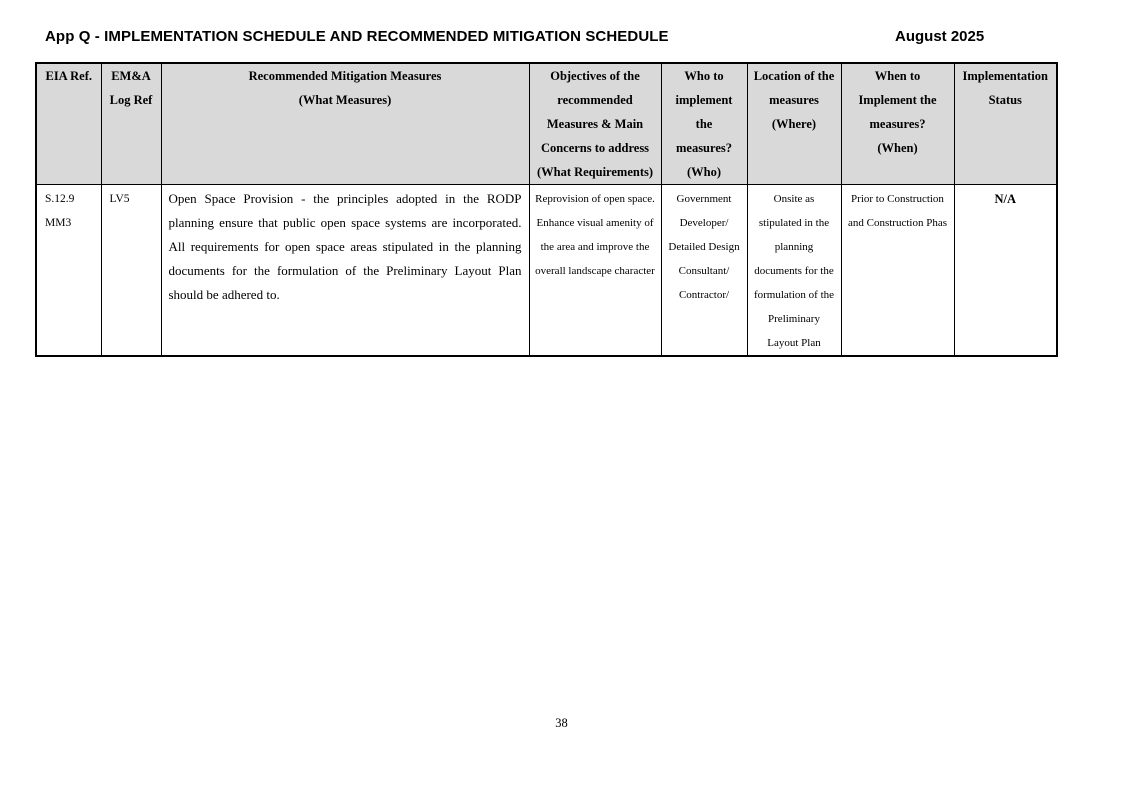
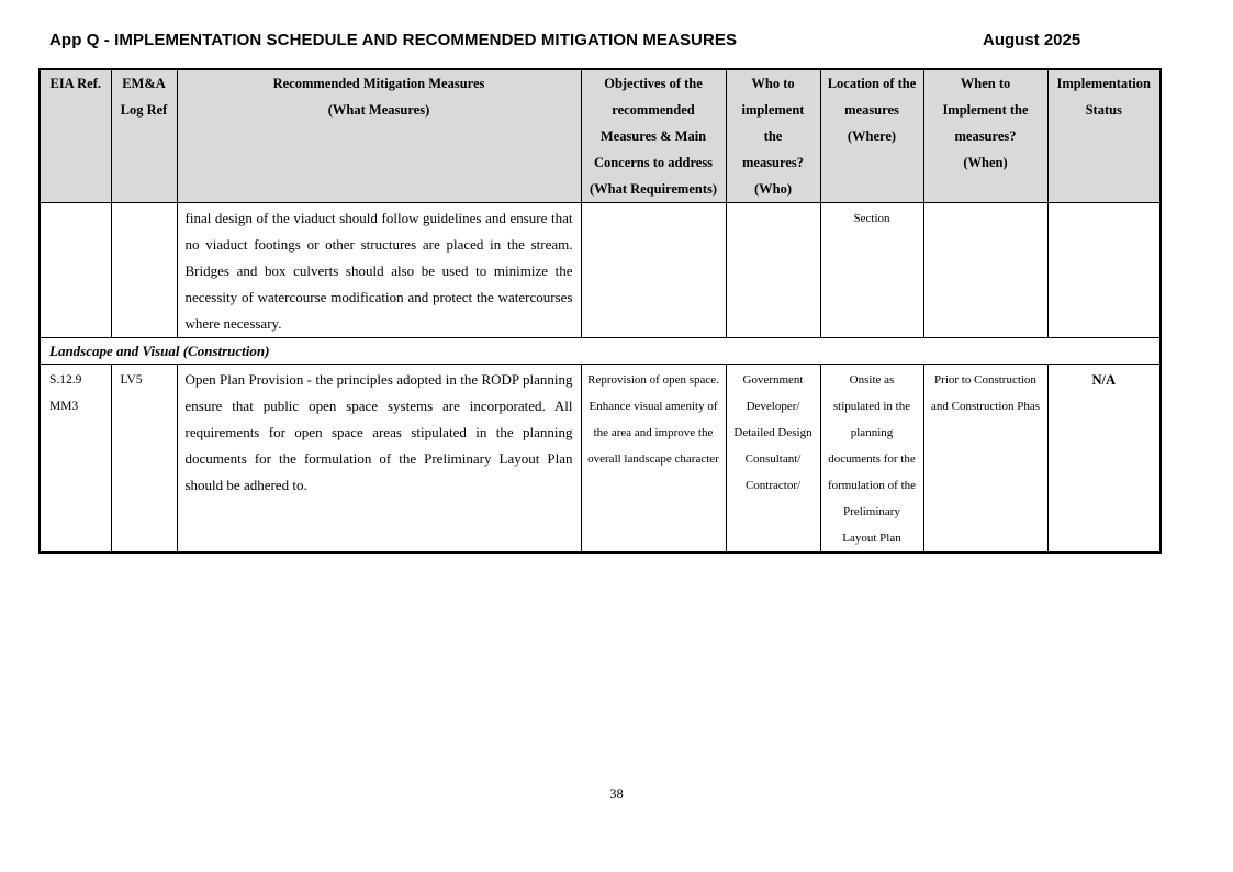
- App Q - IMPLEMENTATION SCHEDULE AND RECOMMENDED MITIGATION SCHEDULE
+ App Q - IMPLEMENTATION SCHEDULE AND RECOMMENDED MITIGATION MEASURES
  August 2025
  EIA Ref.	EM&A Log Ref	Recommended Mitigation Measures (What Measures)	Objectives of the recommended Measures & Main Concerns to address (What Requirements)	Who to implement the measures? (Who)	Location of the measures (Where)	When to Implement the measures? (When)	Implementation Status
+ 		final design of the viaduct should follow guidelines and ensure that no viaduct footings or other structures are placed in the stream. Bridges and box culverts should also be used to minimize the necessity of watercourse modification and protect the watercourses where necessary.			Section
+ Landscape and Visual (Construction)
- S.12.9 MM3	LV5	Open Space Provision - the principles adopted in the RODP planning ensure that public open space systems are incorporated. All requirements for open space areas stipulated in the planning documents for the formulation of the Preliminary Layout Plan should be adhered to.	Reprovision of open space. Enhance visual amenity of the area and improve the overall landscape character	Government Developer/ Detailed Design Consultant/ Contractor/	Onsite as stipulated in the planning documents for the formulation of the Preliminary Layout Plan	Prior to Construction and Construction Phas	N/A
+ S.12.9 MM3	LV5	Open Plan Provision - the principles adopted in the RODP planning ensure that public open space systems are incorporated. All requirements for open space areas stipulated in the planning documents for the formulation of the Preliminary Layout Plan should be adhered to.	Reprovision of open space. Enhance visual amenity of the area and improve the overall landscape character	Government Developer/ Detailed Design Consultant/ Contractor/	Onsite as stipulated in the planning documents for the formulation of the Preliminary Layout Plan	Prior to Construction and Construction Phas	N/A
  38
